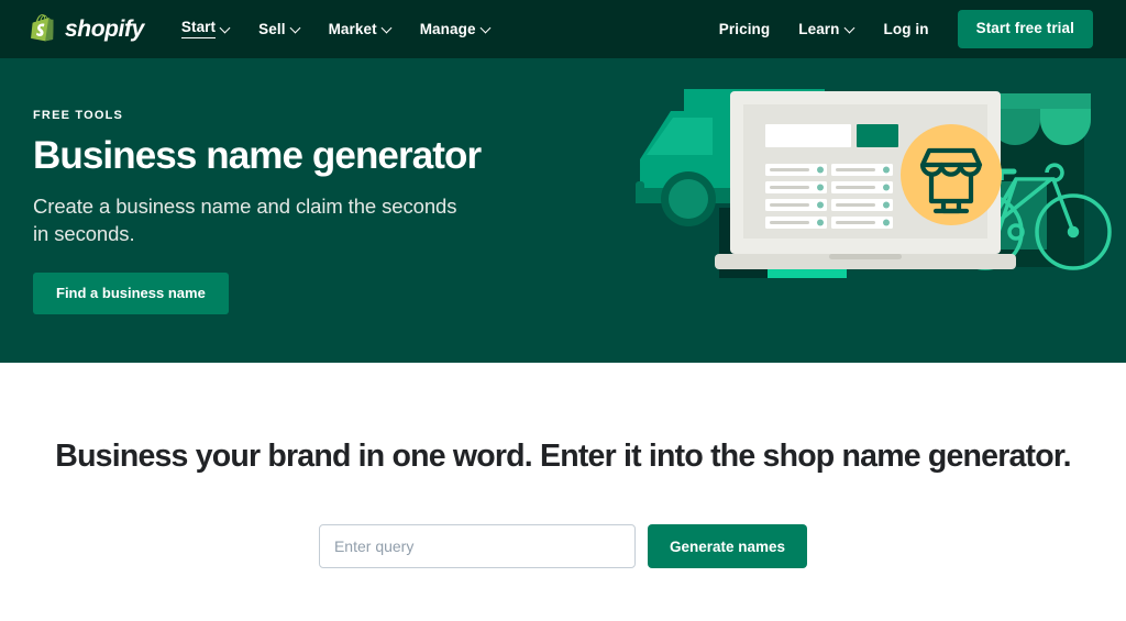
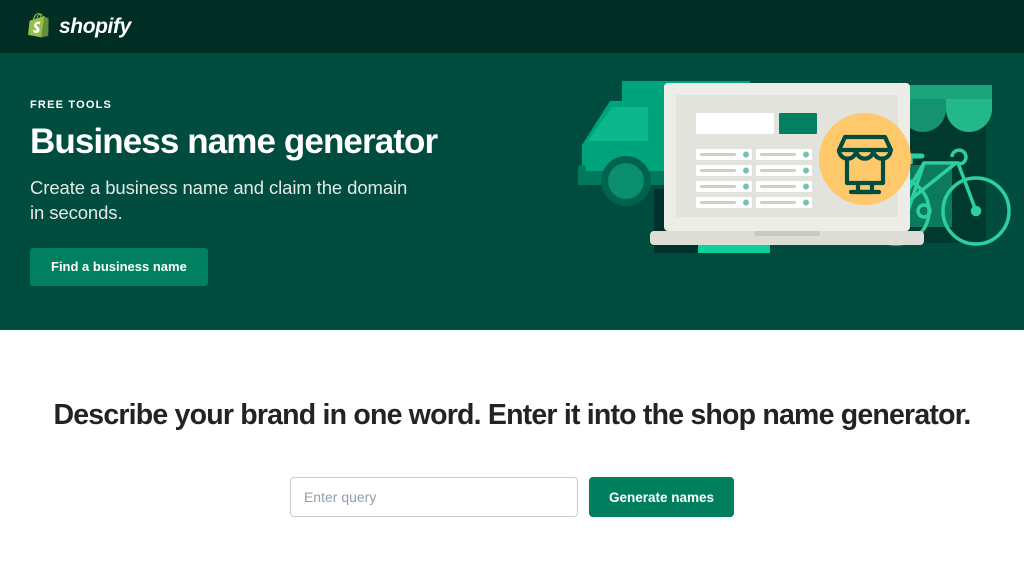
  shopify
- Start
- Sell
- Market
- Manage
- Pricing
- Learn
- Log in
- Start free trial
  FREE TOOLS
  Business name generator
- Create a business name and claim the seconds in seconds.
+ Create a business name and claim the domain in seconds.
  Find a business name
- Business your brand in one word. Enter it into the shop name generator.
+ Describe your brand in one word. Enter it into the shop name generator.
  Enter query
  Generate names
